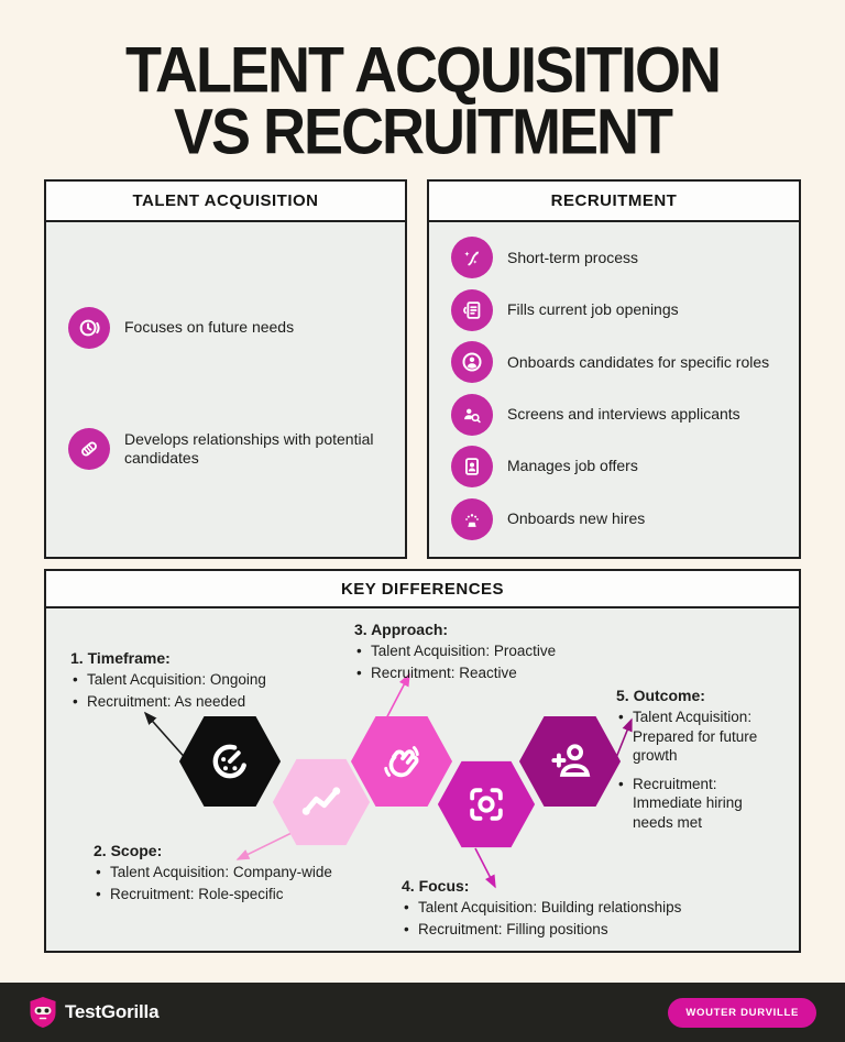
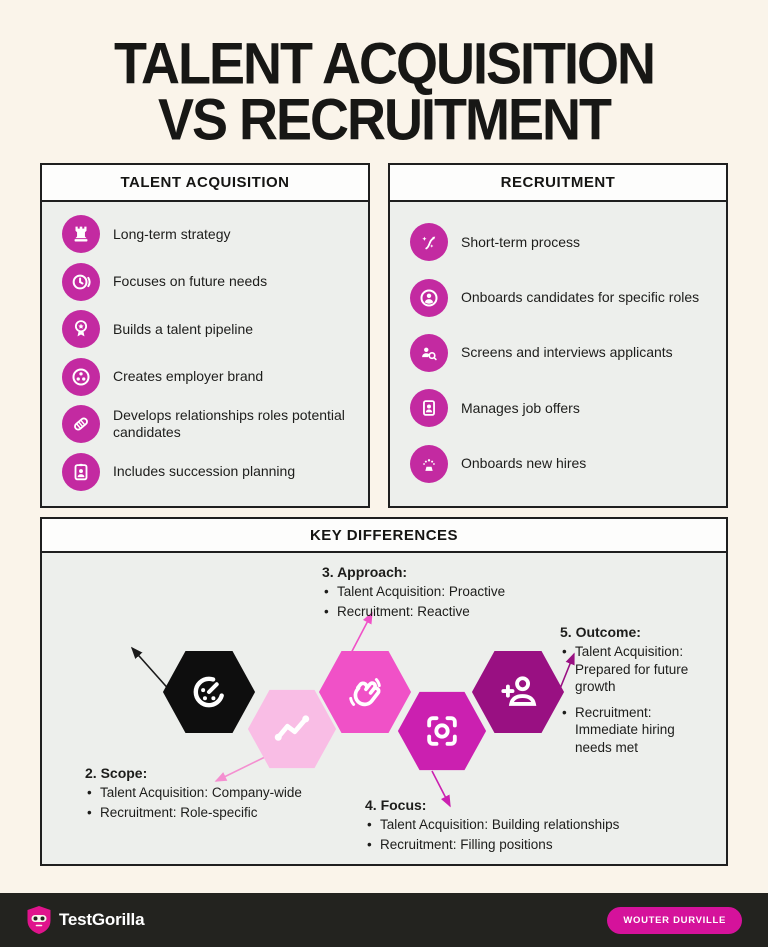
  TALENT ACQUISITION
  VS RECRUITMENT
  TALENT ACQUISITION
+ Long-term strategy
  Focuses on future needs
+ Builds a talent pipeline
+ Creates employer brand
- Develops relationships with potential candidates
+ Develops relationships roles potential candidates
+ Includes succession planning
  RECRUITMENT
  Short-term process
- Fills current job openings
  Onboards candidates for specific roles
  Screens and interviews applicants
  Manages job offers
  Onboards new hires
  KEY DIFFERENCES
- 1. Timeframe:
- Talent Acquisition: Ongoing
- Recruitment: As needed
  2. Scope:
  Talent Acquisition: Company-wide
  Recruitment: Role-specific
  3. Approach:
  Talent Acquisition: Proactive
  Recruitment: Reactive
  4. Focus:
  Talent Acquisition: Building relationships
  Recruitment: Filling positions
  5. Outcome:
  Talent Acquisition: Prepared for future growth
  Recruitment: Immediate hiring needs met
  TestGorilla
  WOUTER DURVILLE
